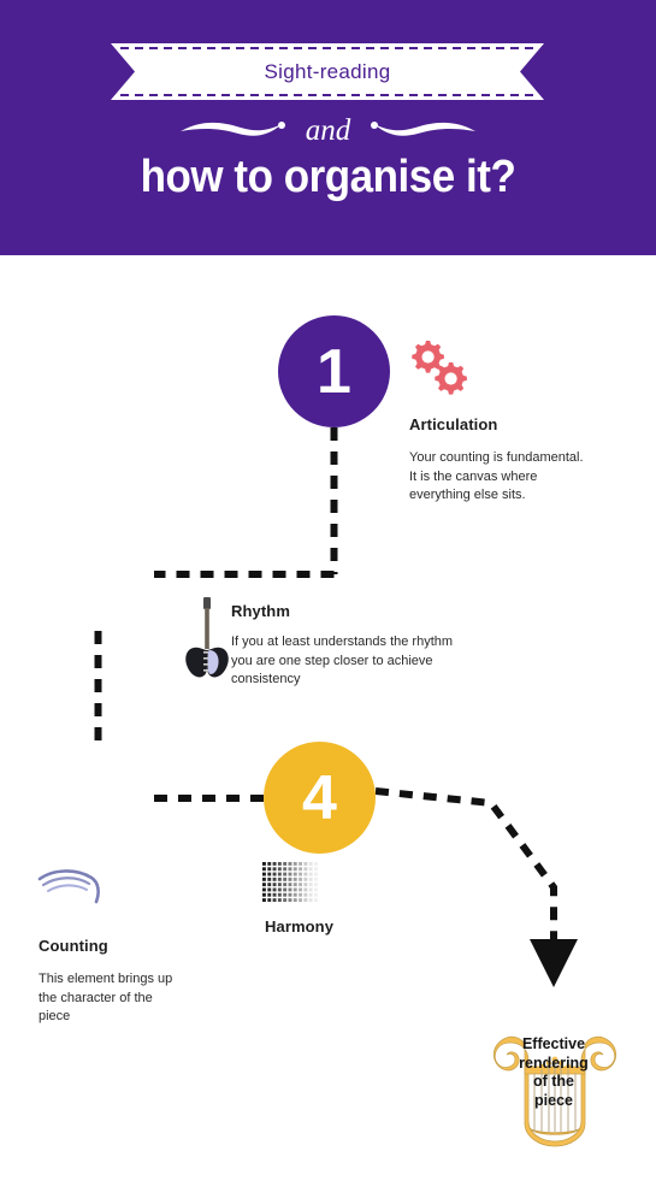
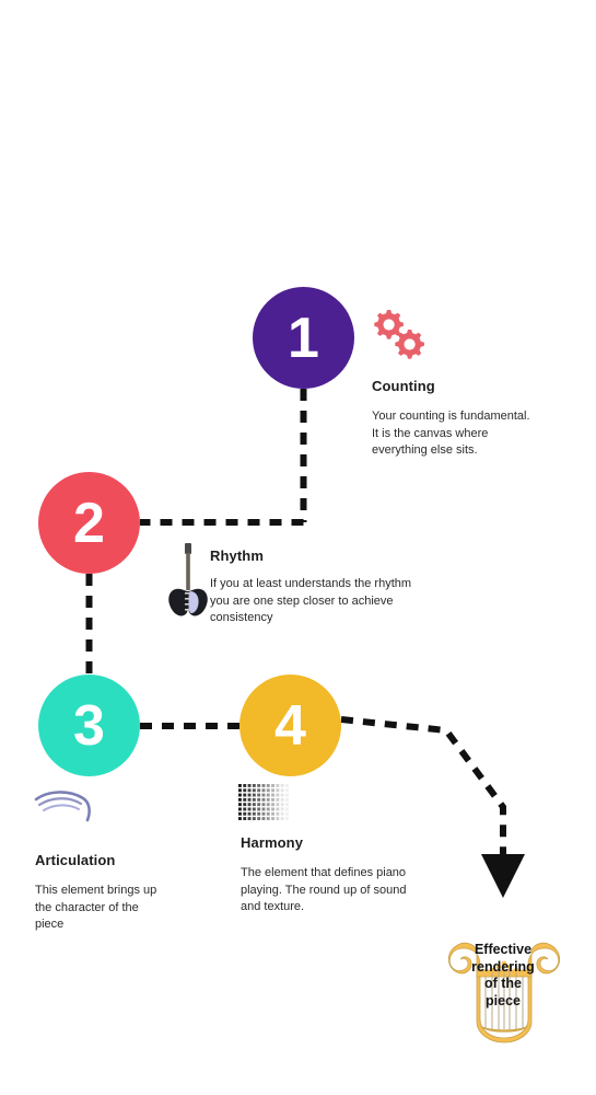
- Sight-reading
- and
- how to organise it?
  1
+ 2
+ 3
  4
- Articulation
+ Counting
  Your counting is fundamental.
  It is the canvas where
  everything else sits.
  Rhythm
  If you at least understands the rhythm
  you are one step closer to achieve
  consistency
- Counting
+ Articulation
  This element brings up
  the character of the
  piece
  Harmony
+ The element that defines piano
+ playing. The round up of sound
+ and texture.
  Effective
  rendering
  of the
  piece
